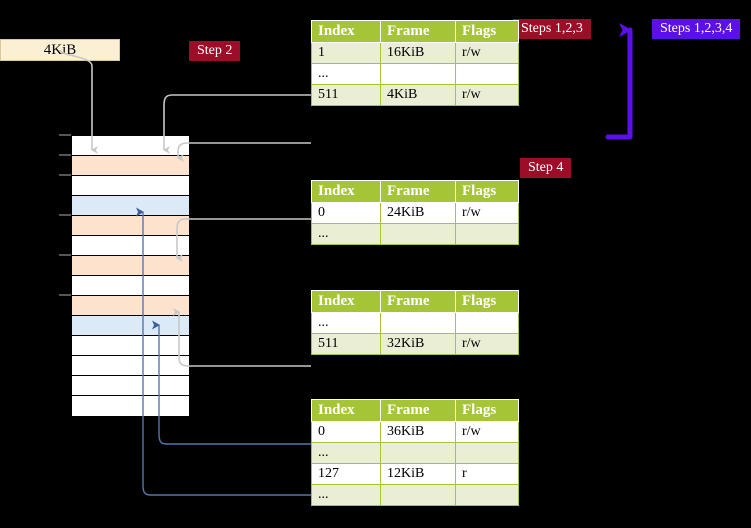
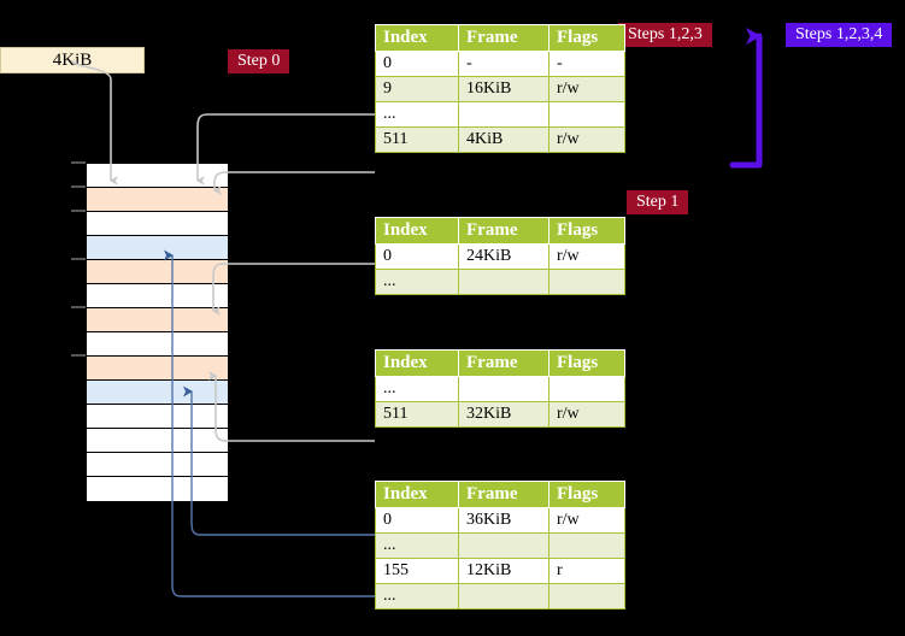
  4KiB
- Step 2
+ Step 0
- Step 4
+ Step 1
  Steps 1,2,3
  Steps 1,2,3,4
  Index	Frame	Flags
+ 0	-	-
- 1	16KiB	r/w
+ 9	16KiB	r/w
  ...
  511	4KiB	r/w
  Index	Frame	Flags
  0	24KiB	r/w
  ...
  Index	Frame	Flags
  ...
  511	32KiB	r/w
  Index	Frame	Flags
  0	36KiB	r/w
  ...
- 127	12KiB	r
+ 155	12KiB	r
  ...
